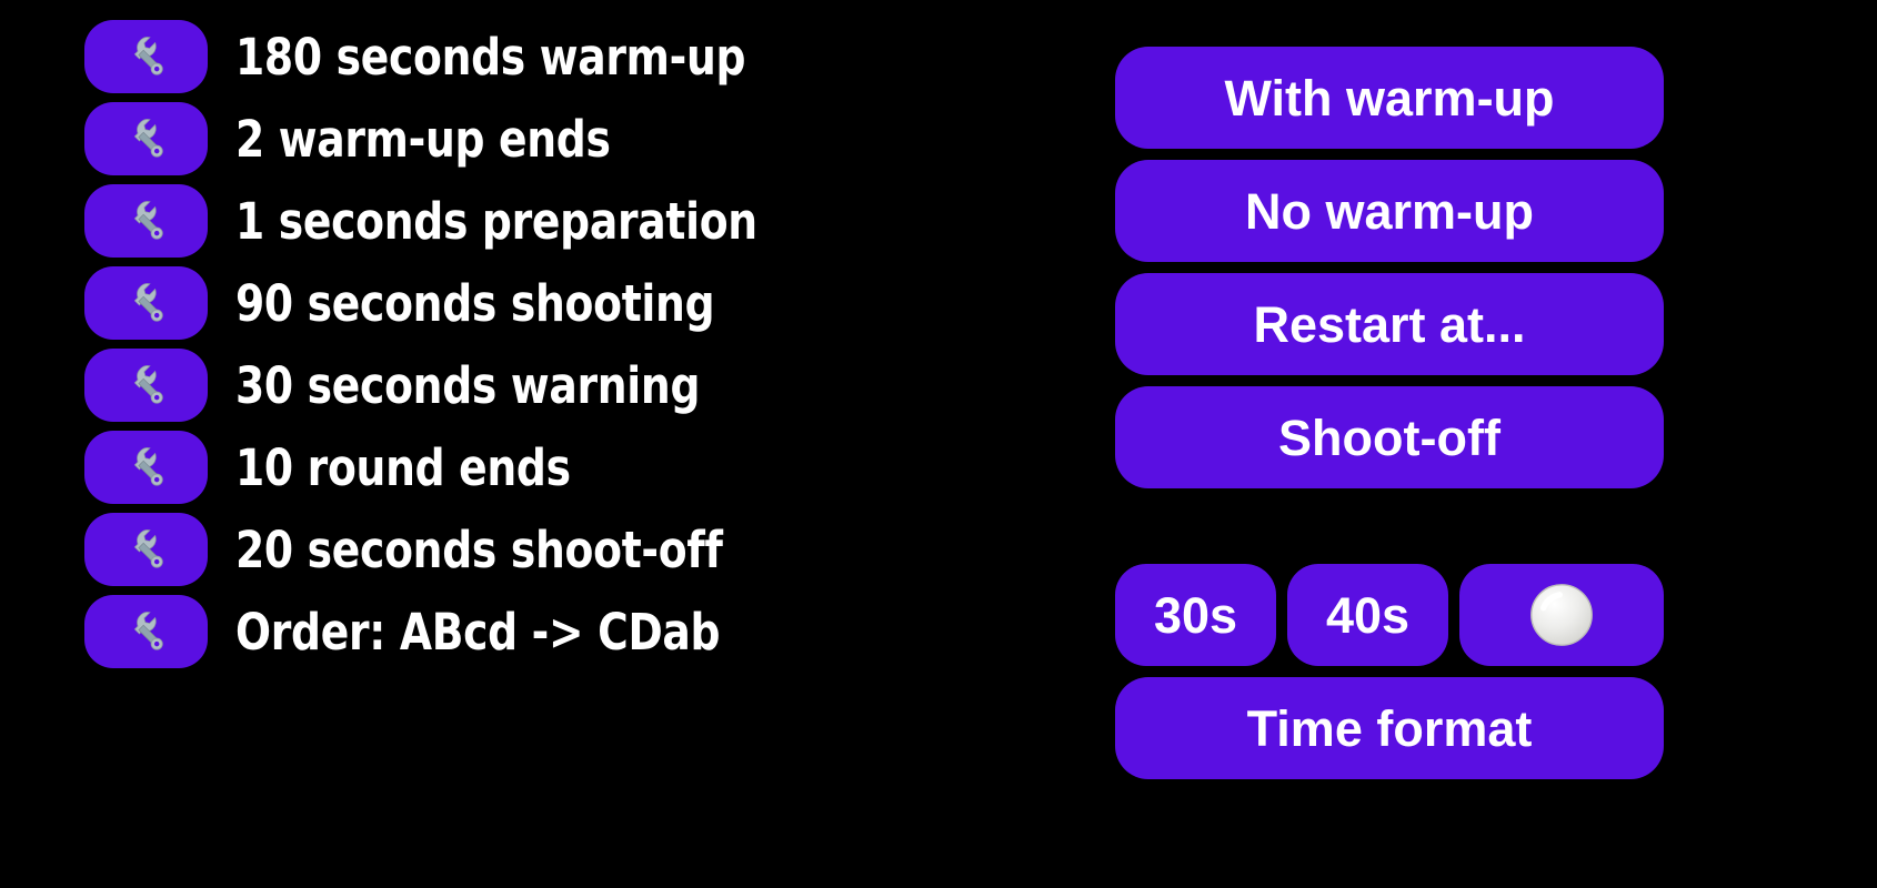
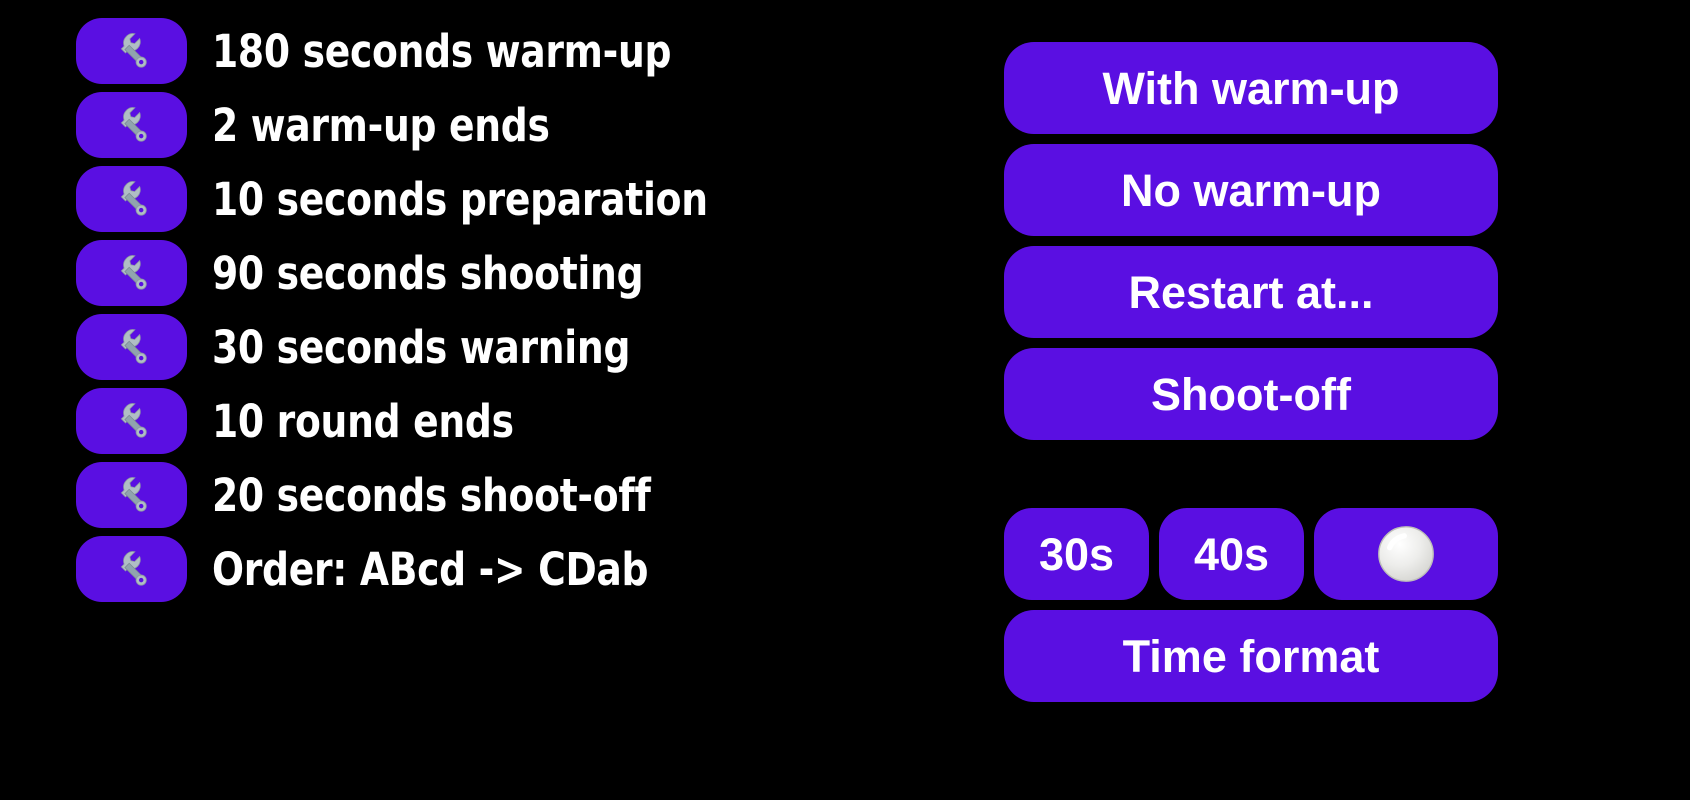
  180 seconds warm-up
  2 warm-up ends
- 1 seconds preparation
+ 10 seconds preparation
  90 seconds shooting
  30 seconds warning
  10 round ends
  20 seconds shoot-off
  Order: ABcd -> CDab
  With warm-up
  No warm-up
  Restart at...
  Shoot-off
  30s
  40s
  Time format
